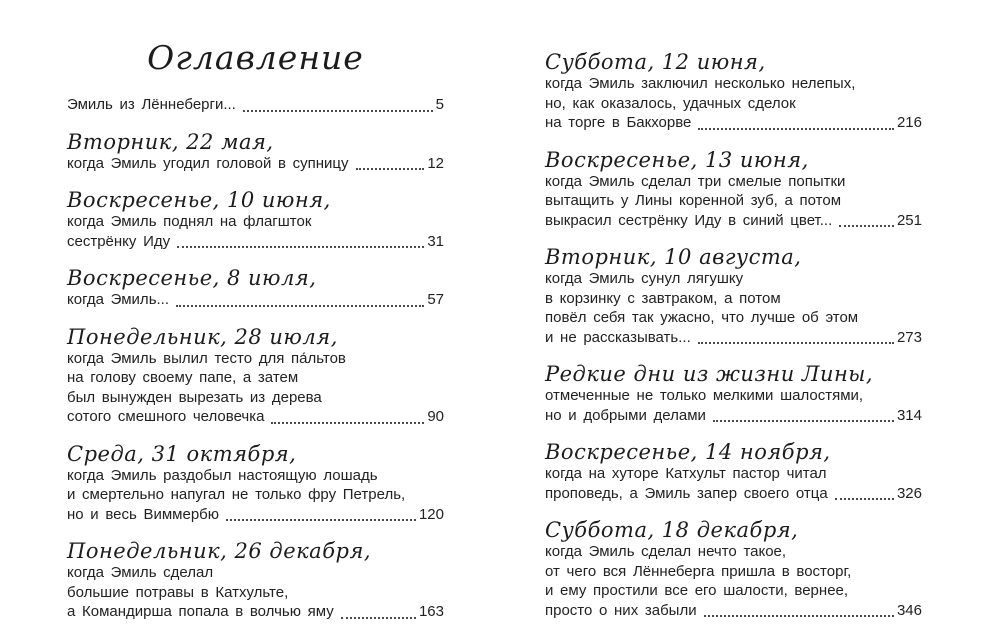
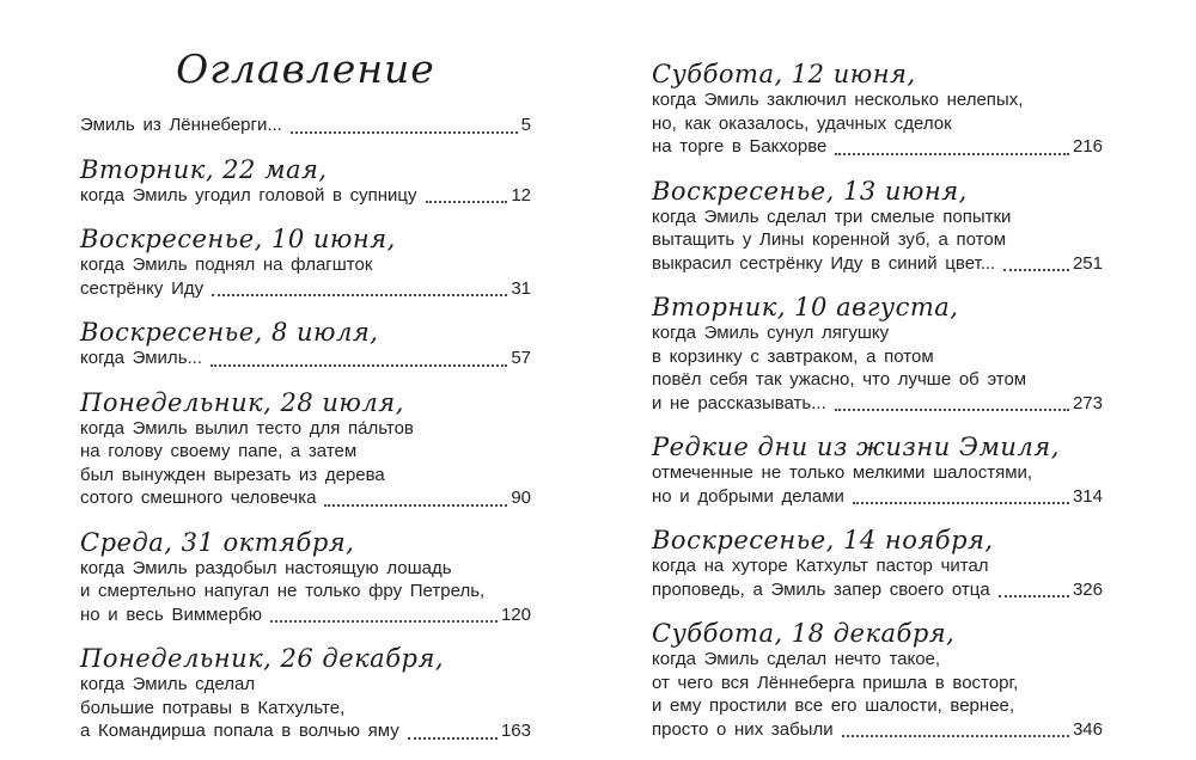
  Оглавление
  Эмиль из Лённеберги...
  5
  Вторник, 22 мая,
  когда Эмиль угодил головой в супницу
  12
  Воскресенье, 10 июня,
  когда Эмиль поднял на флагшток
  сестрёнку Иду
  31
  Воскресенье, 8 июля,
  когда Эмиль...
  57
  Понедельник, 28 июля,
  когда Эмиль вылил тесто для па́льтов
  на голову своему папе, а затем
  был вынужден вырезать из дерева
  сотого смешного человечка
  90
  Среда, 31 октября,
  когда Эмиль раздобыл настоящую лошадь
  и смертельно напугал не только фру Петрель,
  но и весь Виммербю
  120
  Понедельник, 26 декабря,
  когда Эмиль сделал
  большие потравы в Катхульте,
  а Командирша попала в волчью яму
  163
  Суббота, 12 июня,
  когда Эмиль заключил несколько нелепых,
  но, как оказалось, удачных сделок
  на торге в Бакхорве
  216
  Воскресенье, 13 июня,
  когда Эмиль сделал три смелые попытки
  вытащить у Лины коренной зуб, а потом
  выкрасил сестрёнку Иду в синий цвет...
  251
  Вторник, 10 августа,
  когда Эмиль сунул лягушку
  в корзинку с завтраком, а потом
  повёл себя так ужасно, что лучше об этом
  и не рассказывать...
  273
- Редкие дни из жизни Лины,
+ Редкие дни из жизни Эмиля,
  отмеченные не только мелкими шалостями,
  но и добрыми делами
  314
  Воскресенье, 14 ноября,
  когда на хуторе Катхульт пастор читал
  проповедь, а Эмиль запер своего отца
  326
  Суббота, 18 декабря,
  когда Эмиль сделал нечто такое,
  от чего вся Лённеберга пришла в восторг,
  и ему простили все его шалости, вернее,
  просто о них забыли
  346
